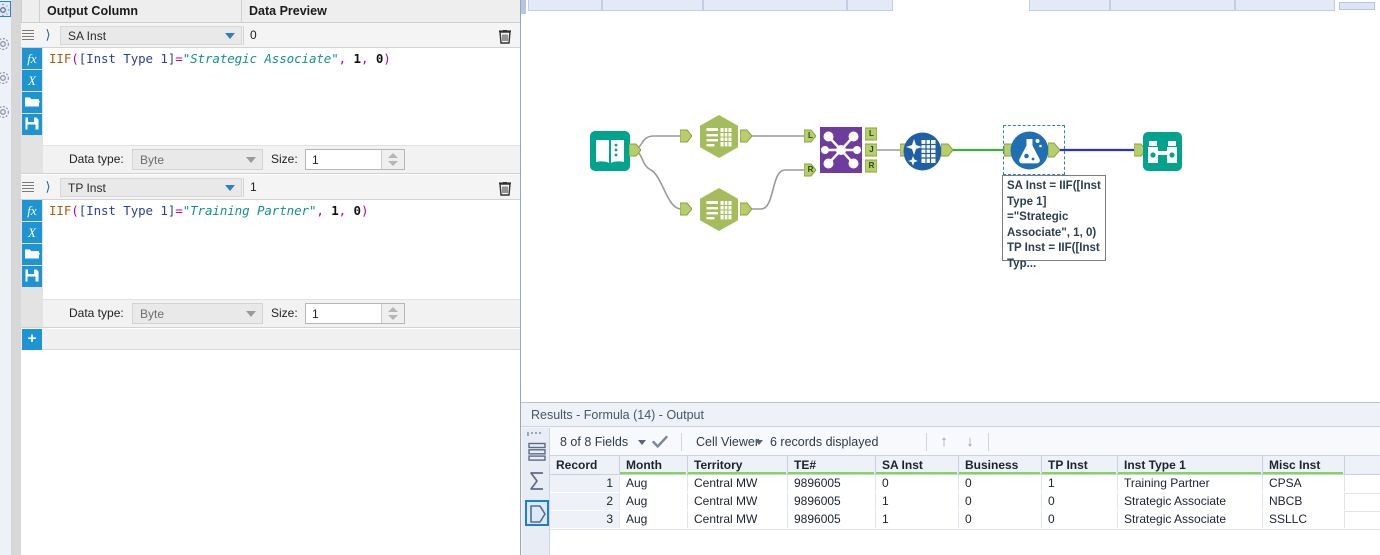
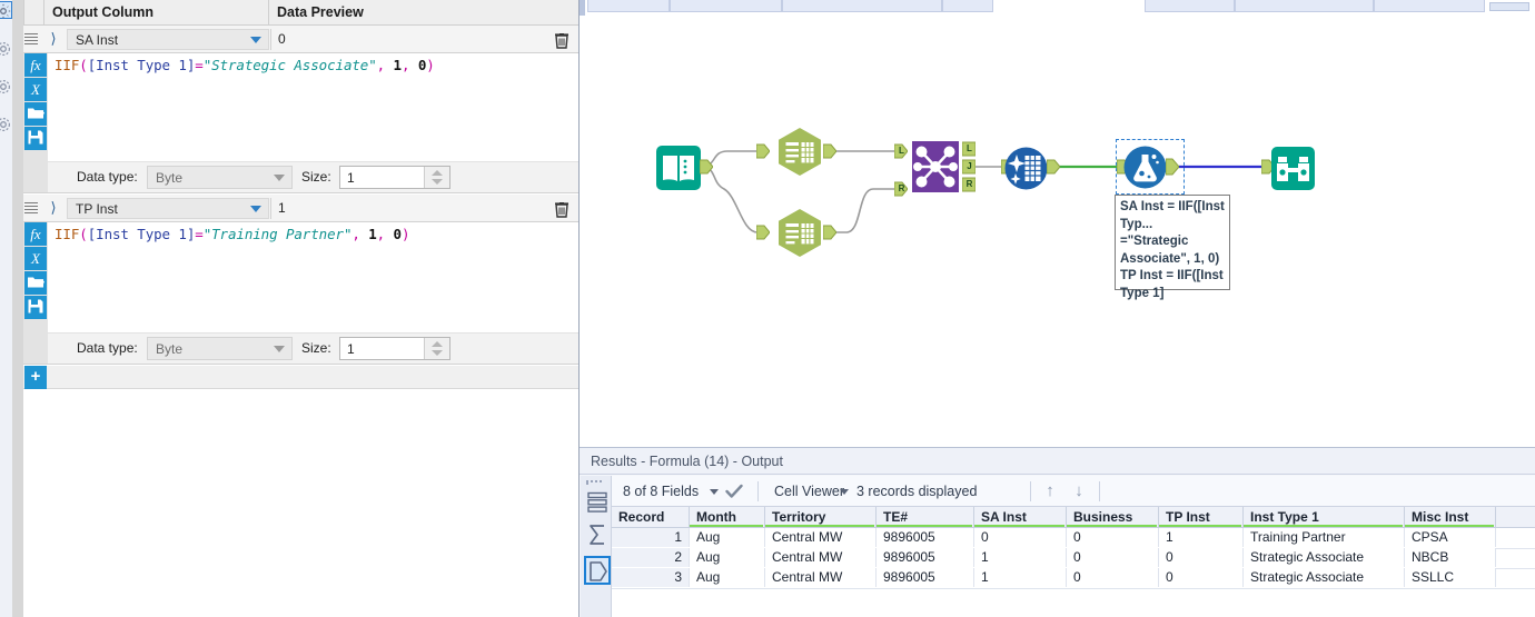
  Output Column
  Data Preview
  ⟩
  SA Inst
  0
  fx
  X
  IIF([Inst Type 1]="Strategic Associate", 1, 0)
  Data type:
  Byte
  Size:
  1
  ⟩
  TP Inst
  1
  fx
  X
  IIF([Inst Type 1]="Training Partner", 1, 0)
  Data type:
  Byte
  Size:
  1
  +
  L
  R
  L
  J
  R
  SA Inst = IIF([Inst
- Type 1]
+ Typ...
  ="Strategic
  Associate", 1, 0)
  TP Inst = IIF([Inst
- Typ...
+ Type 1]
  Results - Formula (14) - Output
  8 of 8 Fields
  Cell Viewer
- 6 records displayed
+ 3 records displayed
  ↑
  ↓
  Record
  Month
  Territory
  TE#
  SA Inst
  Business
  TP Inst
  Inst Type 1
  Misc Inst
  1
  Aug
  Central MW
  9896005
  0
  0
  1
  Training Partner
  CPSA
  2
  Aug
  Central MW
  9896005
  1
  0
  0
  Strategic Associate
  NBCB
  3
  Aug
  Central MW
  9896005
  1
  0
  0
  Strategic Associate
  SSLLC
